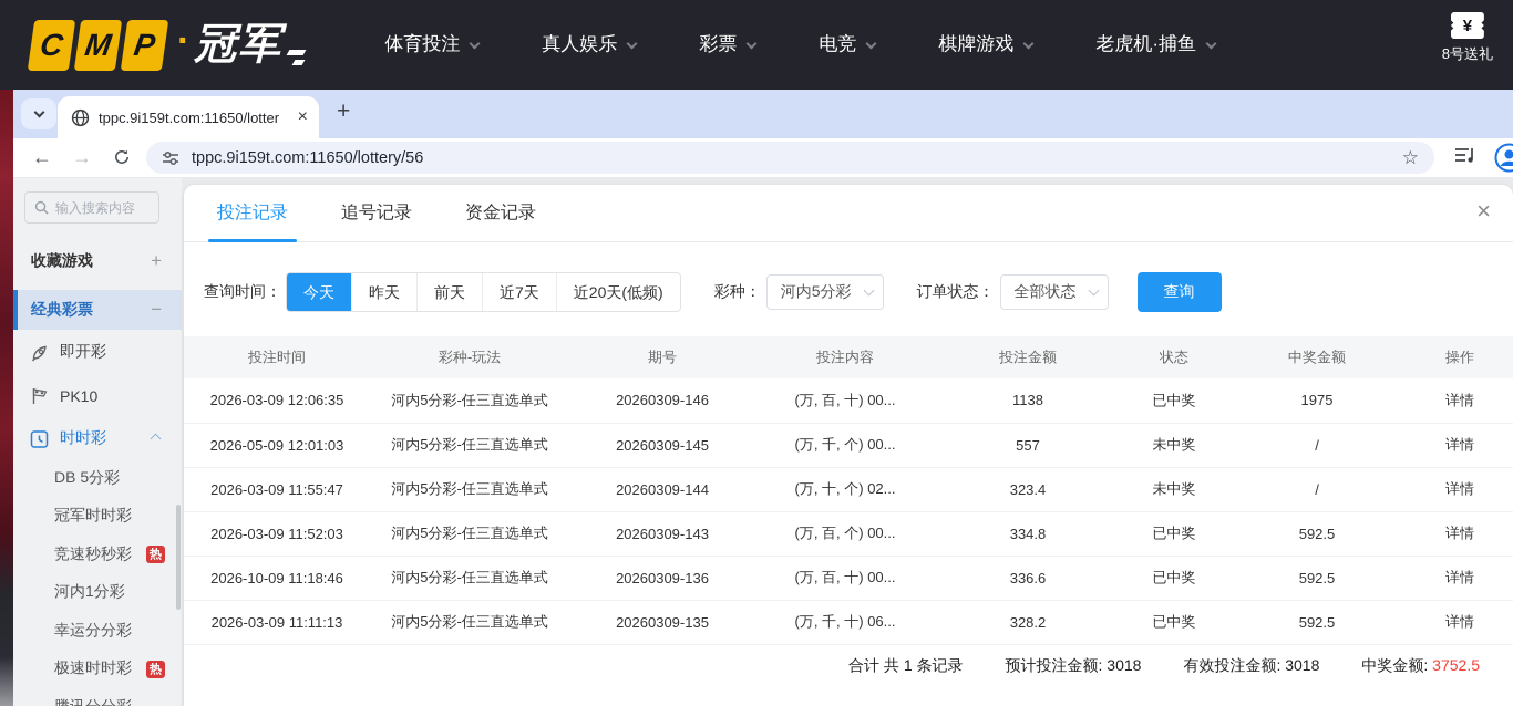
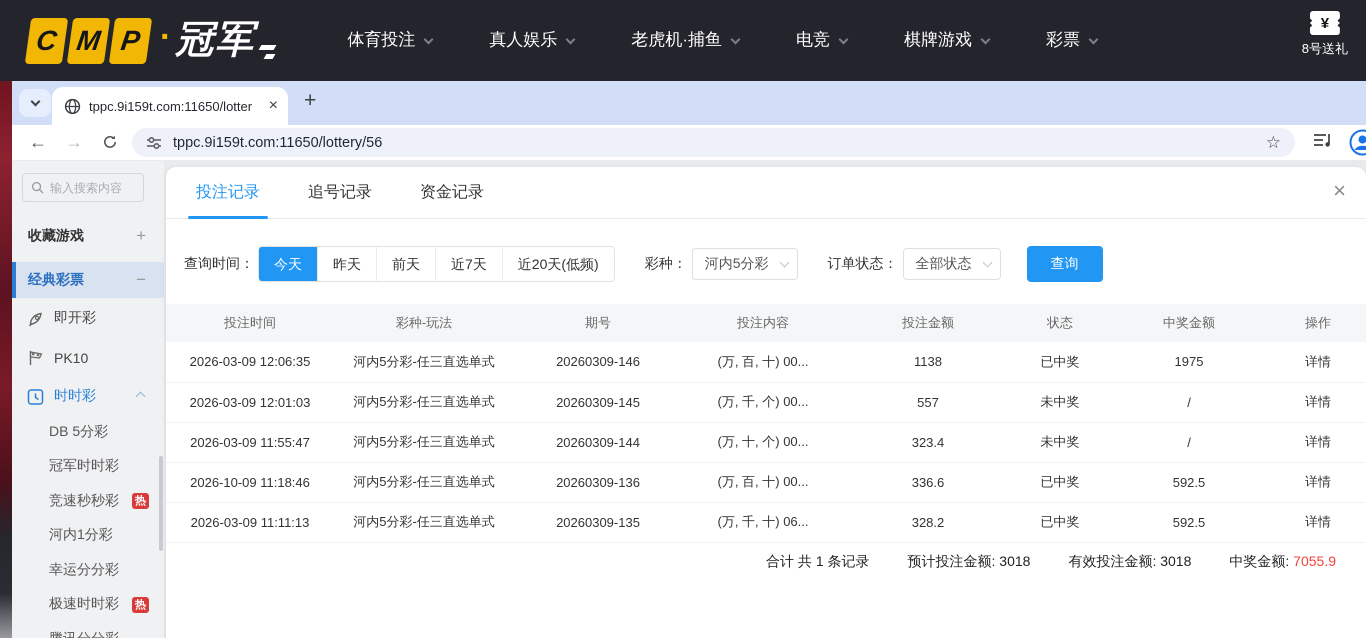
  ·
  冠军
  体育投注
  真人娱乐
- 彩票
+ 老虎机·捕鱼
  电竞
  棋牌游戏
- 老虎机·捕鱼
+ 彩票
  ¥
  8号送礼
  tppc.9i159t.com:11650/lotter
  ×
  +
  ←
  →
  tppc.9i159t.com:11650/lottery/56
  ☆
  输入搜索内容
  收藏游戏
  +
  经典彩票
  −
  即开彩
  PK10
  时时彩
  DB 5分彩
  冠军时时彩
  竞速秒秒彩
  热
  河内1分彩
  幸运分分彩
  极速时时彩
  热
  投注记录
  追号记录
  资金记录
  ×
  查询时间：
  今天
  昨天
  前天
  近7天
  近20天(低频)
  彩种：
  河内5分彩
  订单状态：
  全部状态
  查询
  投注时间	彩种-玩法	期号	投注内容	投注金额	状态	中奖金额	操作
  2026-03-09 12:06:35	河内5分彩-任三直选单式	20260309-146	(万, 百, 十) 00...	1138	已中奖	1975	详情
- 2026-05-09 12:01:03	河内5分彩-任三直选单式	20260309-145	(万, 千, 个) 00...	557	未中奖	/	详情
+ 2026-03-09 12:01:03	河内5分彩-任三直选单式	20260309-145	(万, 千, 个) 00...	557	未中奖	/	详情
- 2026-03-09 11:55:47	河内5分彩-任三直选单式	20260309-144	(万, 十, 个) 02...	323.4	未中奖	/	详情
+ 2026-03-09 11:55:47	河内5分彩-任三直选单式	20260309-144	(万, 十, 个) 00...	323.4	未中奖	/	详情
- 2026-03-09 11:52:03	河内5分彩-任三直选单式	20260309-143	(万, 百, 个) 00...	334.8	已中奖	592.5	详情
  2026-10-09 11:18:46	河内5分彩-任三直选单式	20260309-136	(万, 百, 十) 00...	336.6	已中奖	592.5	详情
  2026-03-09 11:11:13	河内5分彩-任三直选单式	20260309-135	(万, 千, 十) 06...	328.2	已中奖	592.5	详情
  合计 共 1 条记录
  预计投注金额: 3018
  有效投注金额: 3018
- 中奖金额: 3752.5
+ 中奖金额: 7055.9
